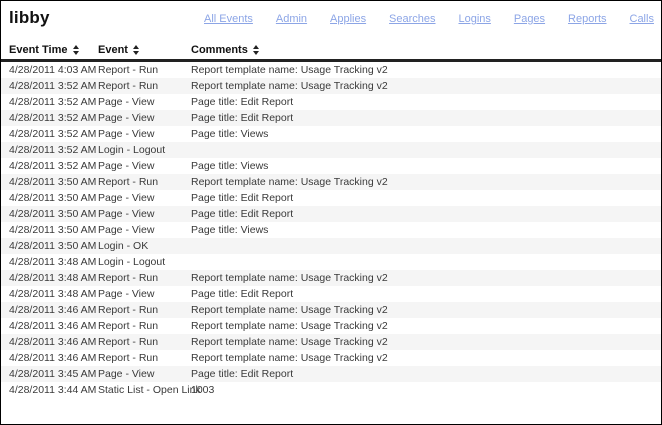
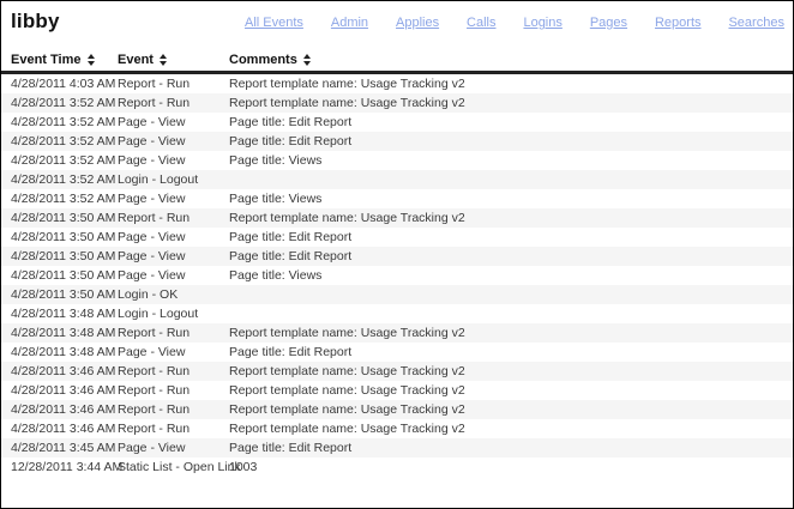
  libby
  All Events
  Admin
  Applies
- Searches
+ Calls
  Logins
  Pages
  Reports
- Calls
+ Searches
  Event Time	Event	Comments
  4/28/2011 4:03 AM	Report - Run	Report template name: Usage Tracking v2
  4/28/2011 3:52 AM	Report - Run	Report template name: Usage Tracking v2
  4/28/2011 3:52 AM	Page - View	Page title: Edit Report
  4/28/2011 3:52 AM	Page - View	Page title: Edit Report
  4/28/2011 3:52 AM	Page - View	Page title: Views
  4/28/2011 3:52 AM	Login - Logout
  4/28/2011 3:52 AM	Page - View	Page title: Views
  4/28/2011 3:50 AM	Report - Run	Report template name: Usage Tracking v2
  4/28/2011 3:50 AM	Page - View	Page title: Edit Report
  4/28/2011 3:50 AM	Page - View	Page title: Edit Report
  4/28/2011 3:50 AM	Page - View	Page title: Views
  4/28/2011 3:50 AM	Login - OK
  4/28/2011 3:48 AM	Login - Logout
  4/28/2011 3:48 AM	Report - Run	Report template name: Usage Tracking v2
  4/28/2011 3:48 AM	Page - View	Page title: Edit Report
  4/28/2011 3:46 AM	Report - Run	Report template name: Usage Tracking v2
  4/28/2011 3:46 AM	Report - Run	Report template name: Usage Tracking v2
  4/28/2011 3:46 AM	Report - Run	Report template name: Usage Tracking v2
  4/28/2011 3:46 AM	Report - Run	Report template name: Usage Tracking v2
  4/28/2011 3:45 AM	Page - View	Page title: Edit Report
- 4/28/2011 3:44 AM	Static List - Open Li	1003
+ 12/28/2011 3:44 AM	Static List - Open Li	1003
